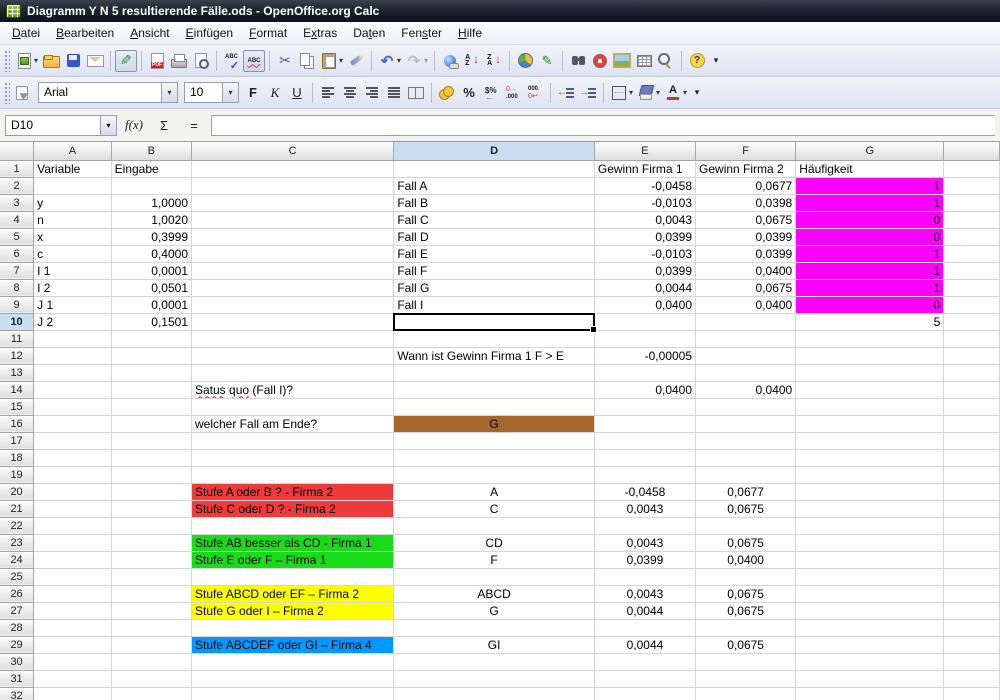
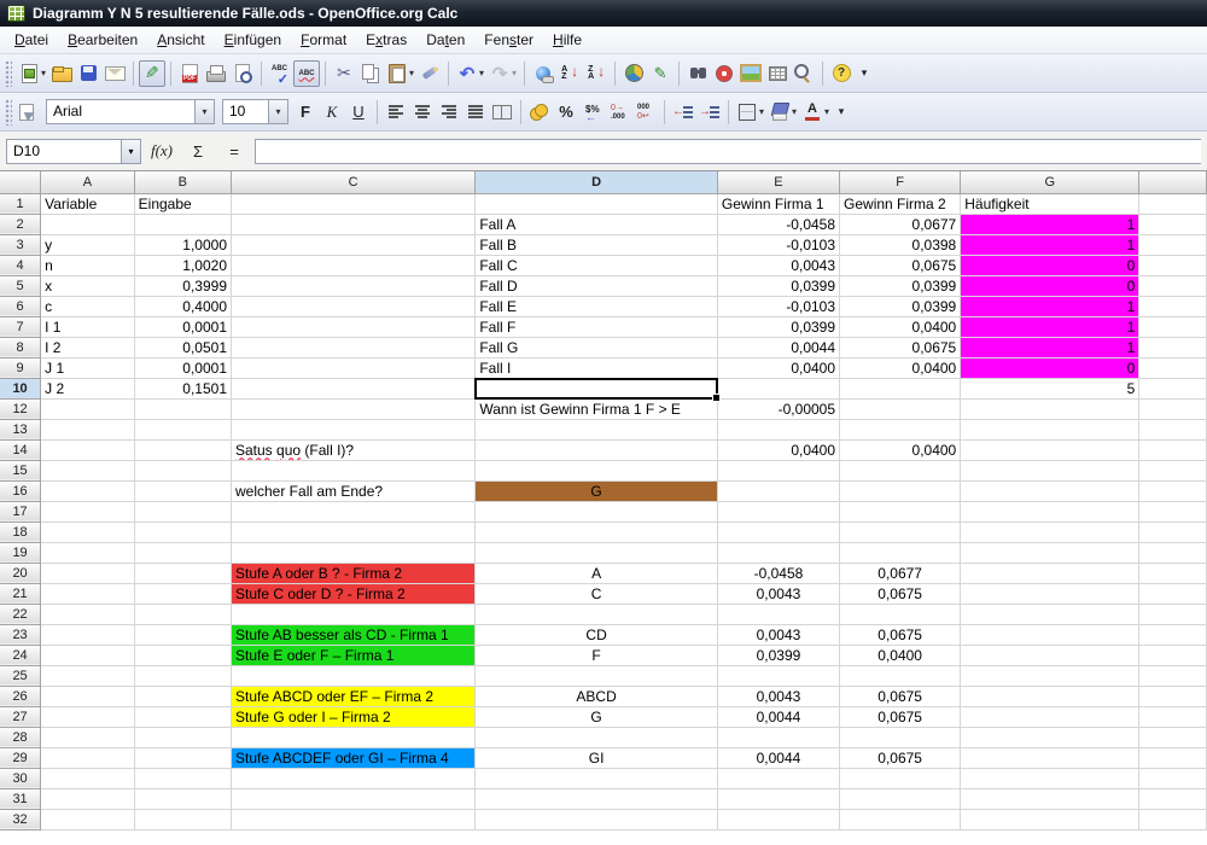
  Diagramm Y N 5 resultierende Fälle.ods - OpenOffice.org Calc
  Datei
  Bearbeiten
  Ansicht
  Einfügen
  Format
  Extras
  Daten
  Fenster
  Hilfe
  ▾
  ▾
  ▾
  ▾
  Arial
  ▾
  10
  ▾
  F
  K
  U
  ▾
  ▾
  ▾
  D10
  ▾
  f(x)
  Σ
  =
  	A	B	C	D	E	F	G
  1	Variable	Eingabe			Gewinn Firma 1	Gewinn Firma 2	Häufigkeit
  2				Fall A	-0,0458	0,0677	1
  3	y	1,0000		Fall B	-0,0103	0,0398	1
  4	n	1,0020		Fall C	0,0043	0,0675	0
  5	x	0,3999		Fall D	0,0399	0,0399	0
  6	c	0,4000		Fall E	-0,0103	0,0399	1
  7	I 1	0,0001		Fall F	0,0399	0,0400	1
  8	I 2	0,0501		Fall G	0,0044	0,0675	1
  9	J 1	0,0001		Fall I	0,0400	0,0400	0
  10	J 2	0,1501					5
- 11
  12				Wann ist Gewinn Firma 1 F > E	-0,00005
  13
  14			Satus quo (Fall I)?		0,0400	0,0400
  15
  16			welcher Fall am Ende?	G
  17
  18
  19
  20			Stufe A oder B ? - Firma 2	A	-0,0458	0,0677
  21			Stufe C oder D ? - Firma 2	C	0,0043	0,0675
  22
  23			Stufe AB besser als CD - Firma 1	CD	0,0043	0,0675
  24			Stufe E oder F – Firma 1	F	0,0399	0,0400
  25
  26			Stufe ABCD oder EF – Firma 2	ABCD	0,0043	0,0675
  27			Stufe G oder I – Firma 2	G	0,0044	0,0675
  28
  29			Stufe ABCDEF oder GI – Firma 4	GI	0,0044	0,0675
  30
  31
  32
